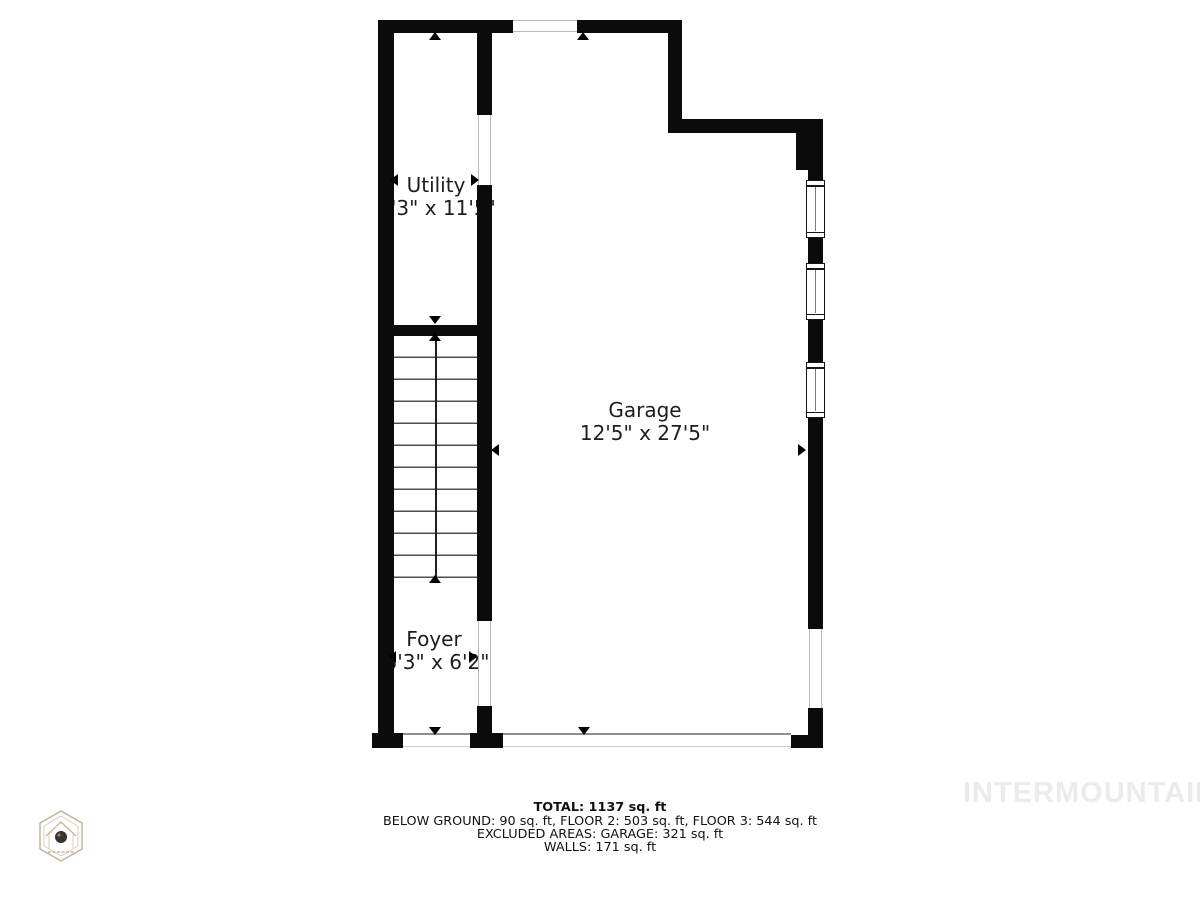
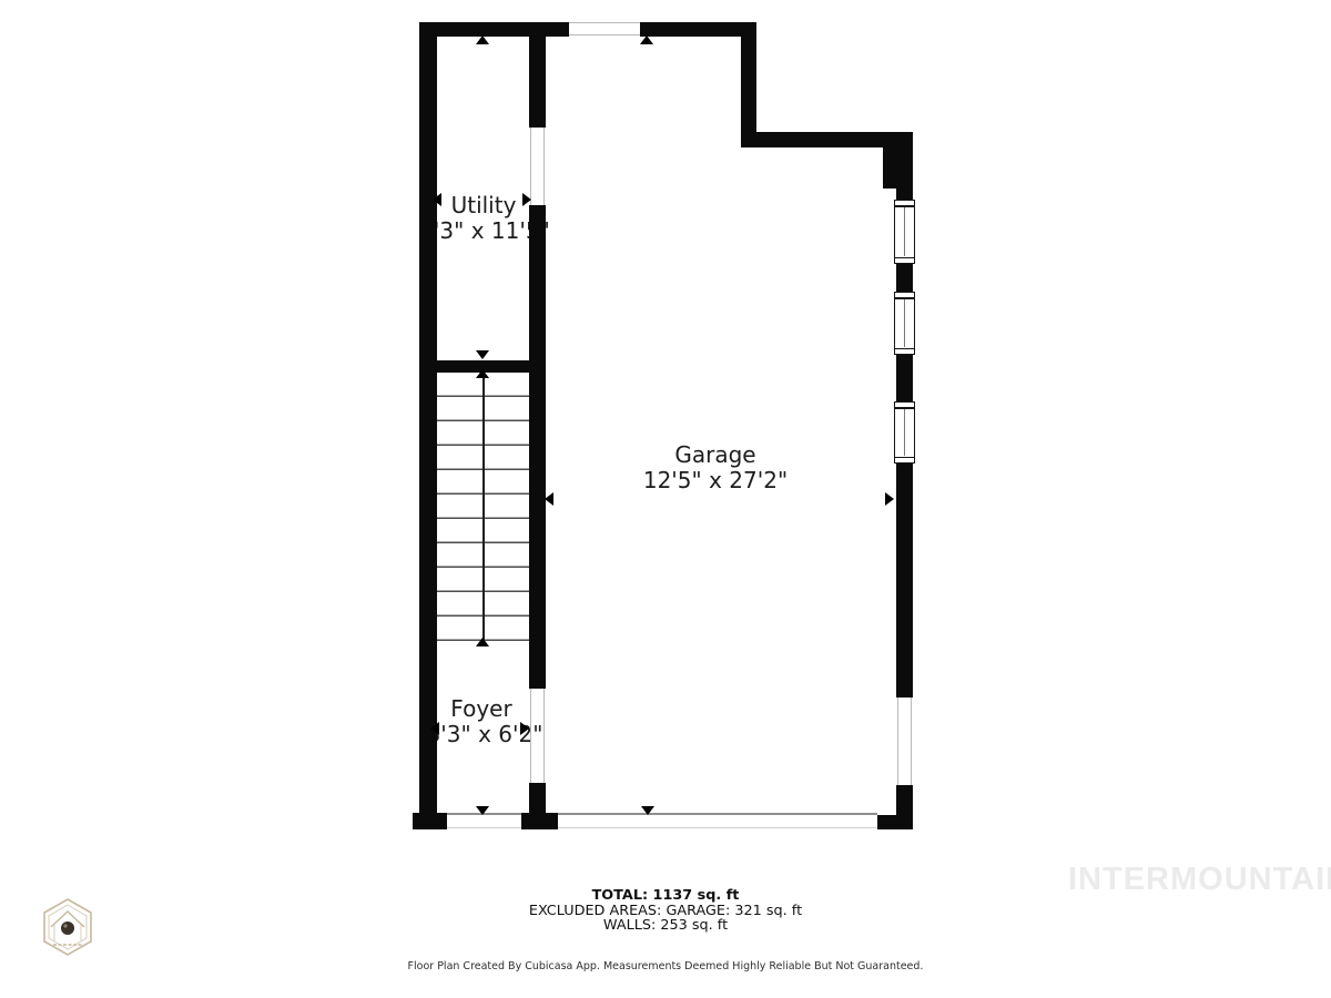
  Utility
  Garage
- 12'5" x 27'5"
+ 12'5" x 27'2"
  Foyer
  '3" x 6'2"
  TOTAL: 1137 sq. ft
- BELOW GROUND: 90 sq. ft, FLOOR 2: 503 sq. ft, FLOOR 3: 544 sq. ft
  EXCLUDED AREAS: GARAGE: 321 sq. ft
- WALLS: 171 sq. ft
+ WALLS: 253 sq. ft
+ Floor Plan Created By Cubicasa App. Measurements Deemed Highly Reliable But Not Guaranteed.
